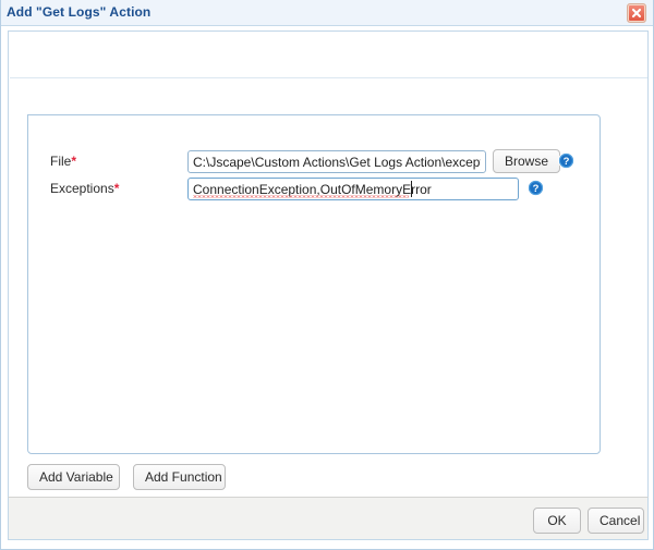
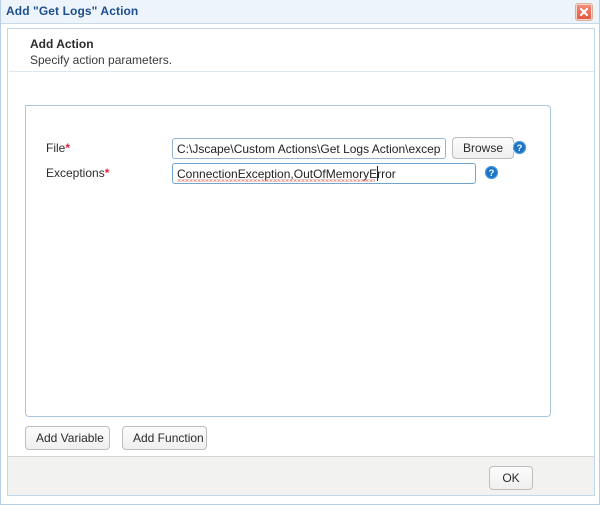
  Add "Get Logs" Action
+ Add Action
+ Specify action parameters.
  File*
  C:\Jscape\Custom Actions\Get Logs Action\excep
  Browse
  ?
  Exceptions*
  ConnectionException,OutOfMemoryError
  ?
  Add Variable
  Add Function
  OK
- Cancel
